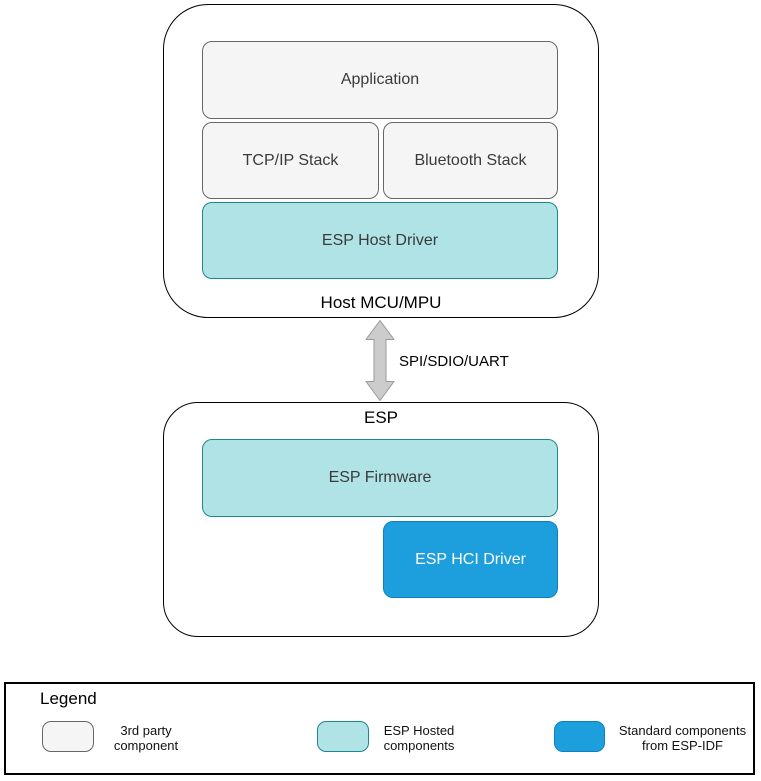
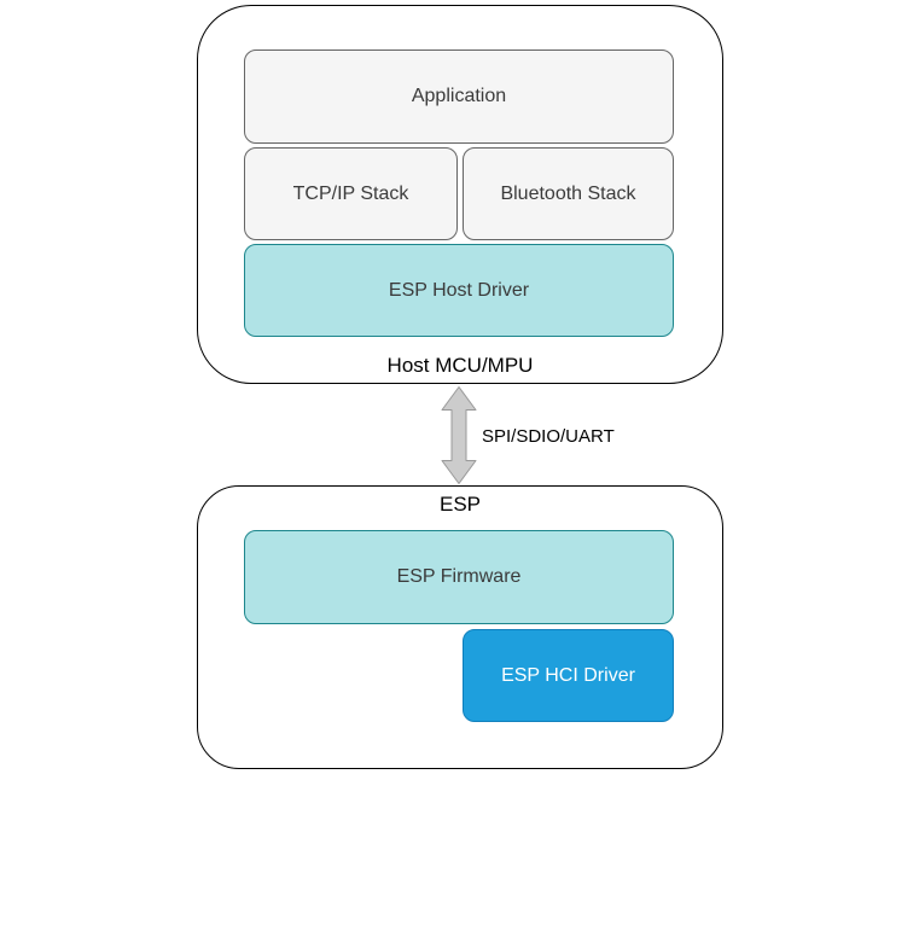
  Application
  TCP/IP Stack
  Bluetooth Stack
  ESP Host Driver
  Host MCU/MPU
  SPI/SDIO/UART
  ESP
  ESP Firmware
  ESP HCI Driver
- Legend
- 3rd party
- component
- ESP Hosted
- components
- Standard components
- from ESP-IDF
